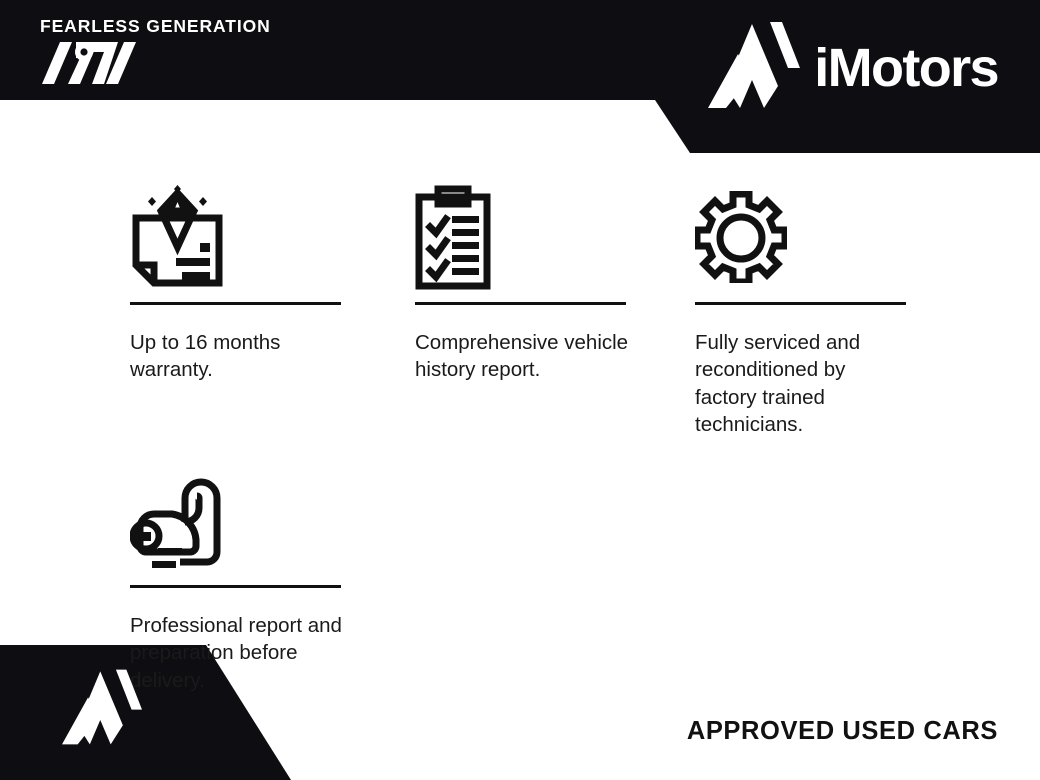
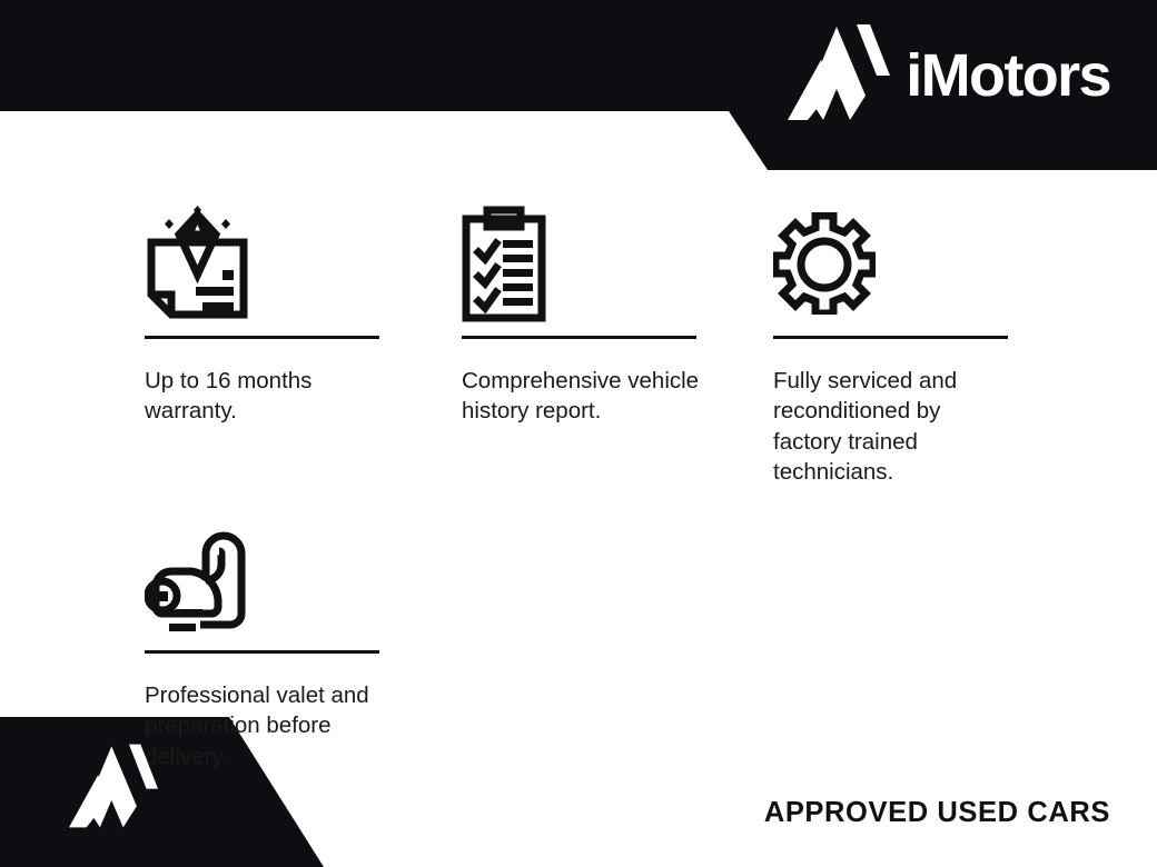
- FEARLESS GENERATION
  iMotors
  Up to 16 months warranty.
  Comprehensive vehicle history report.
  Fully serviced and reconditioned by factory trained technicians.
- Professional report and preparation before delivery.
+ Professional valet and preparation before delivery.
  APPROVED USED CARS
